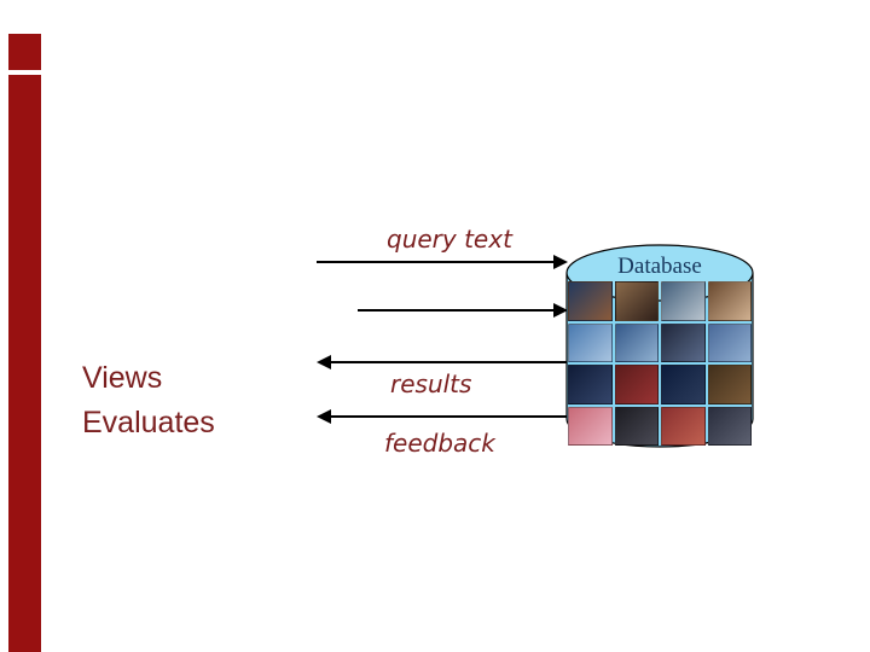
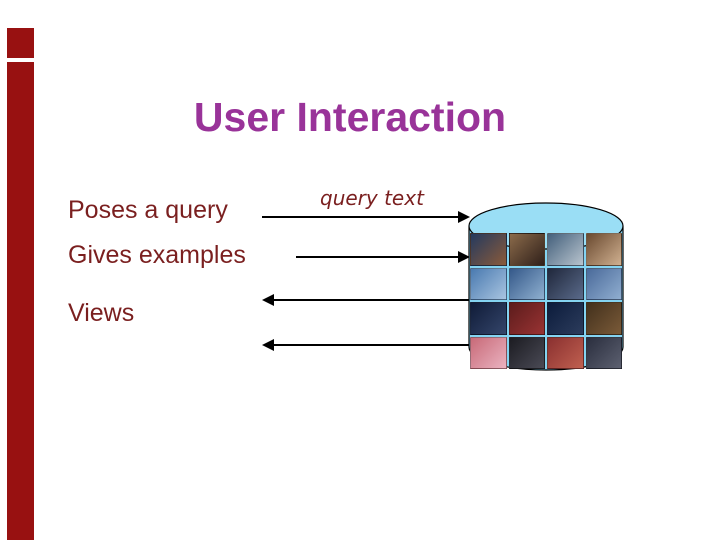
+ User Interaction
+ Poses a query
+ Gives examples
  Views
- Evaluates
  query text
- results
- feedback
- Database
